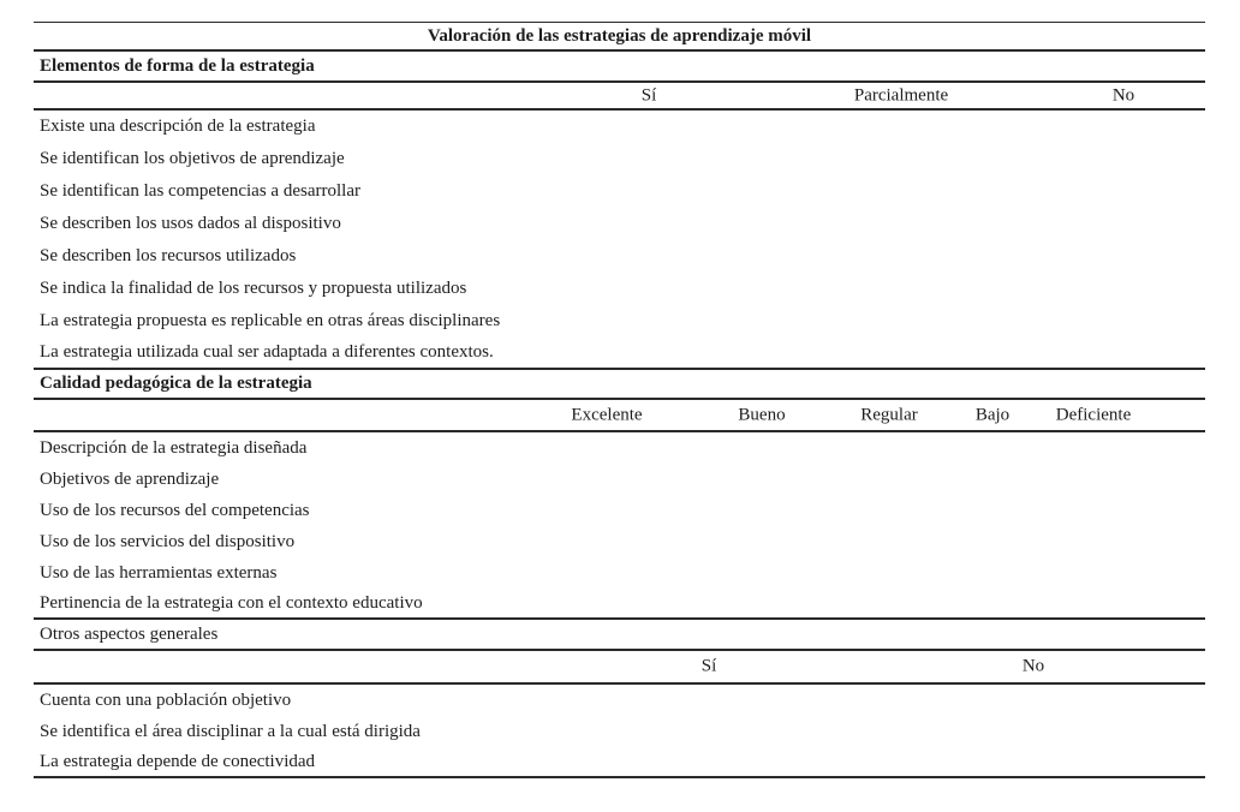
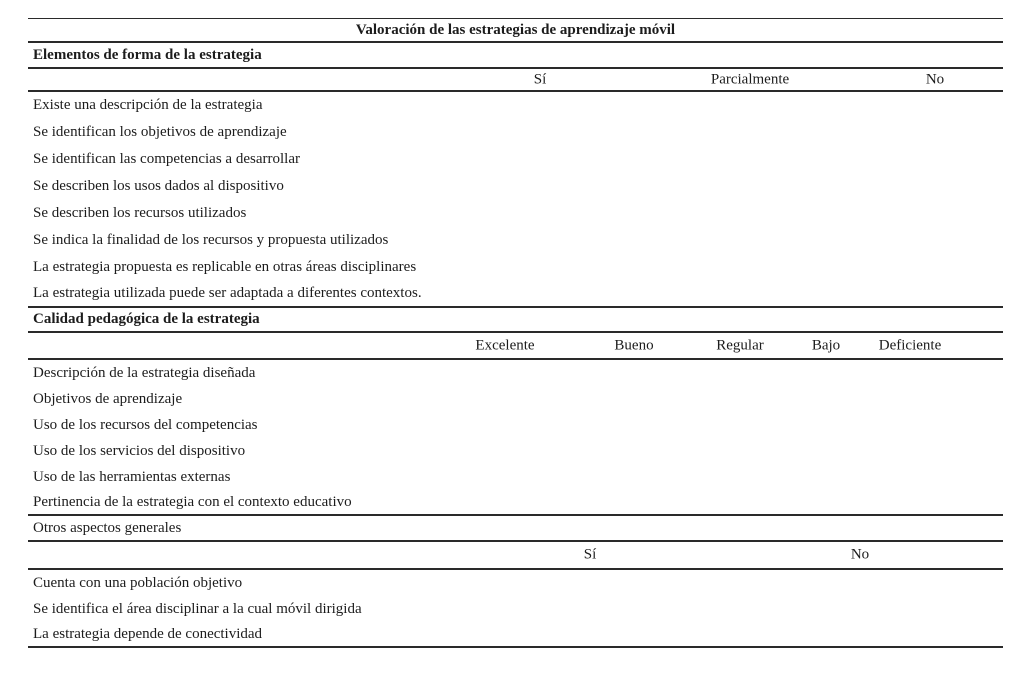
  Valoración de las estrategias de aprendizaje móvil
  Elementos de forma de la estrategia
  Sí
  Parcialmente
  No
  Existe una descripción de la estrategia
  Se identifican los objetivos de aprendizaje
  Se identifican las competencias a desarrollar
  Se describen los usos dados al dispositivo
  Se describen los recursos utilizados
  Se indica la finalidad de los recursos y propuesta utilizados
  La estrategia propuesta es replicable en otras áreas disciplinares
- La estrategia utilizada cual ser adaptada a diferentes contextos.
+ La estrategia utilizada puede ser adaptada a diferentes contextos.
  Calidad pedagógica de la estrategia
  Excelente
  Bueno
  Regular
  Bajo
  Deficiente
  Descripción de la estrategia diseñada
  Objetivos de aprendizaje
  Uso de los recursos del competencias
  Uso de los servicios del dispositivo
  Uso de las herramientas externas
  Pertinencia de la estrategia con el contexto educativo
  Otros aspectos generales
  Sí
  No
  Cuenta con una población objetivo
- Se identifica el área disciplinar a la cual está dirigida
+ Se identifica el área disciplinar a la cual móvil dirigida
  La estrategia depende de conectividad
